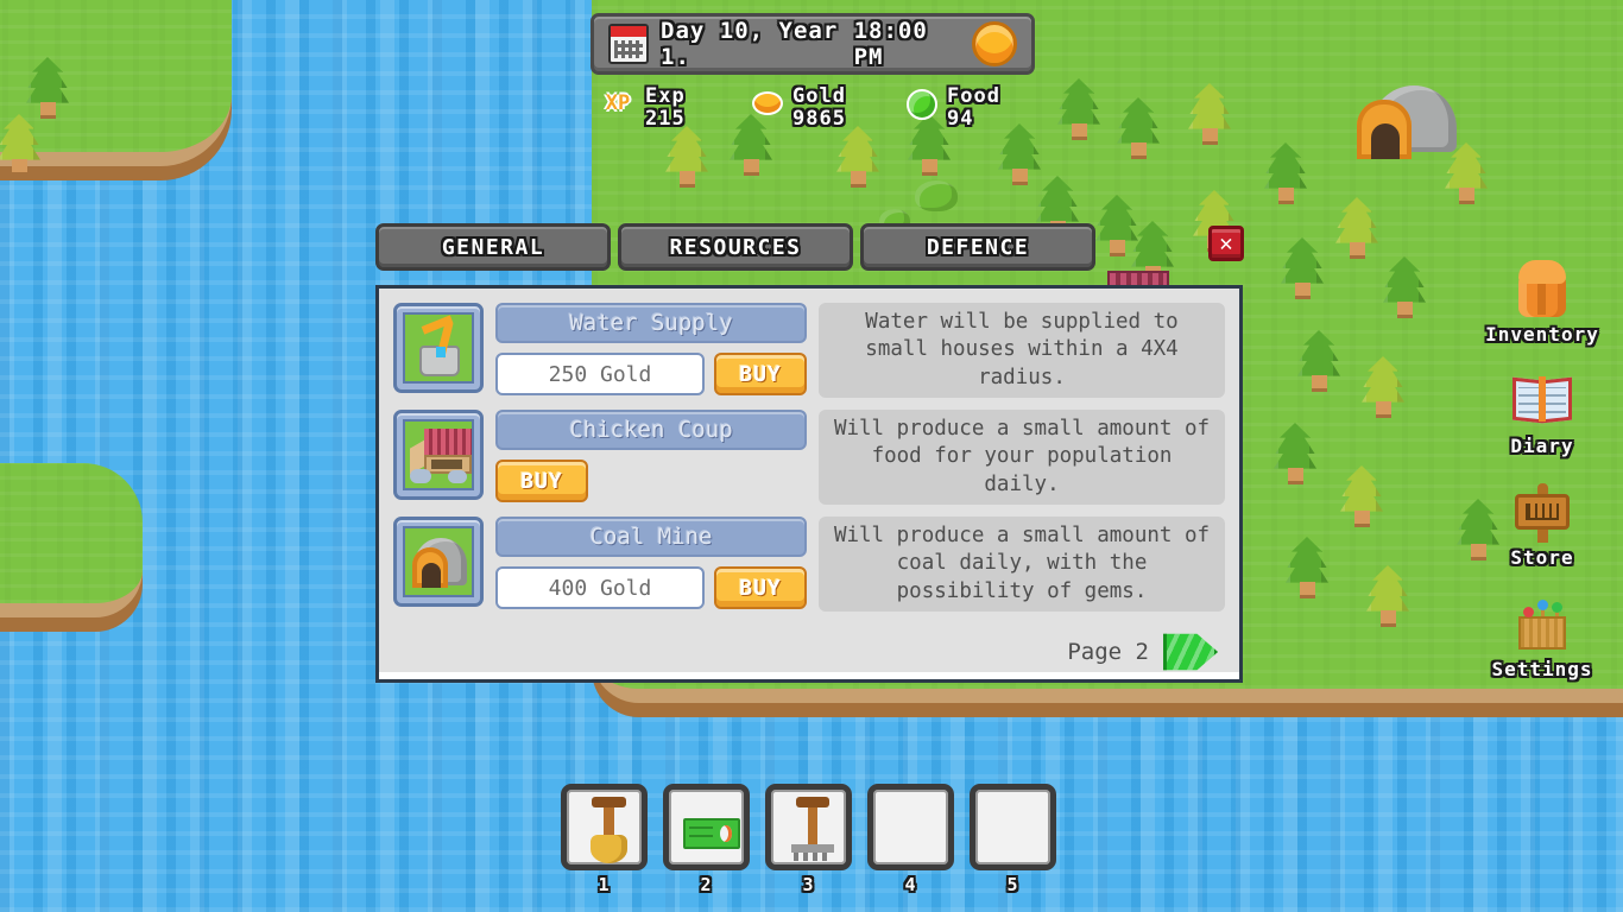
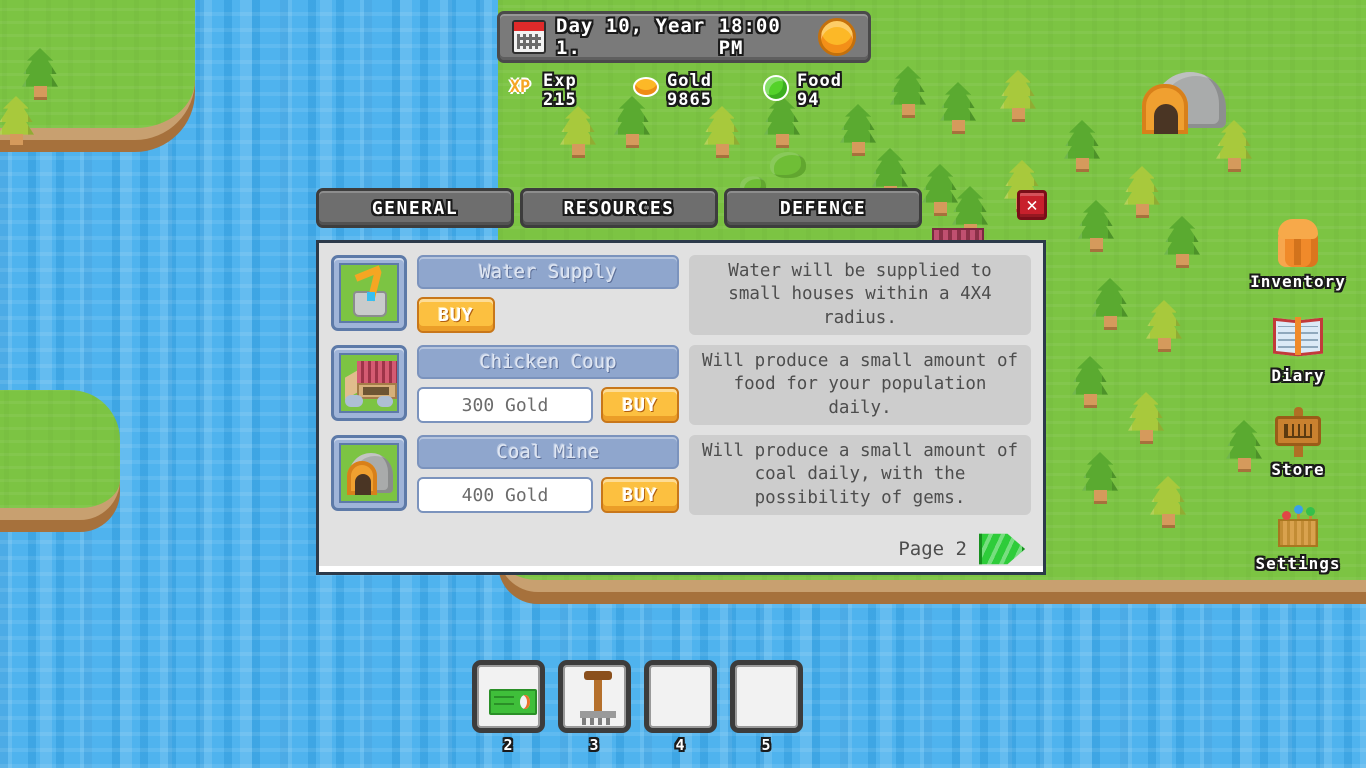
  Day 10, Year 1.
  18:00 PM
  XP
  Exp
  215
  Gold
  9865
  Food
  94
  GENERAL
  RESOURCES
  DEFENCE
  ✕
  Water Supply
- 250 Gold
  BUY
  Water will be supplied to small houses within a 4X4 radius.
  Chicken Coup
+ 300 Gold
  BUY
  Will produce a small amount of food for your population daily.
  Coal Mine
  400 Gold
  BUY
  Will produce a small amount of coal daily, with the possibility of gems.
  Page 2
  Inventory
  Diary
  Store
  Settings
- 1
  2
  3
  4
  5
